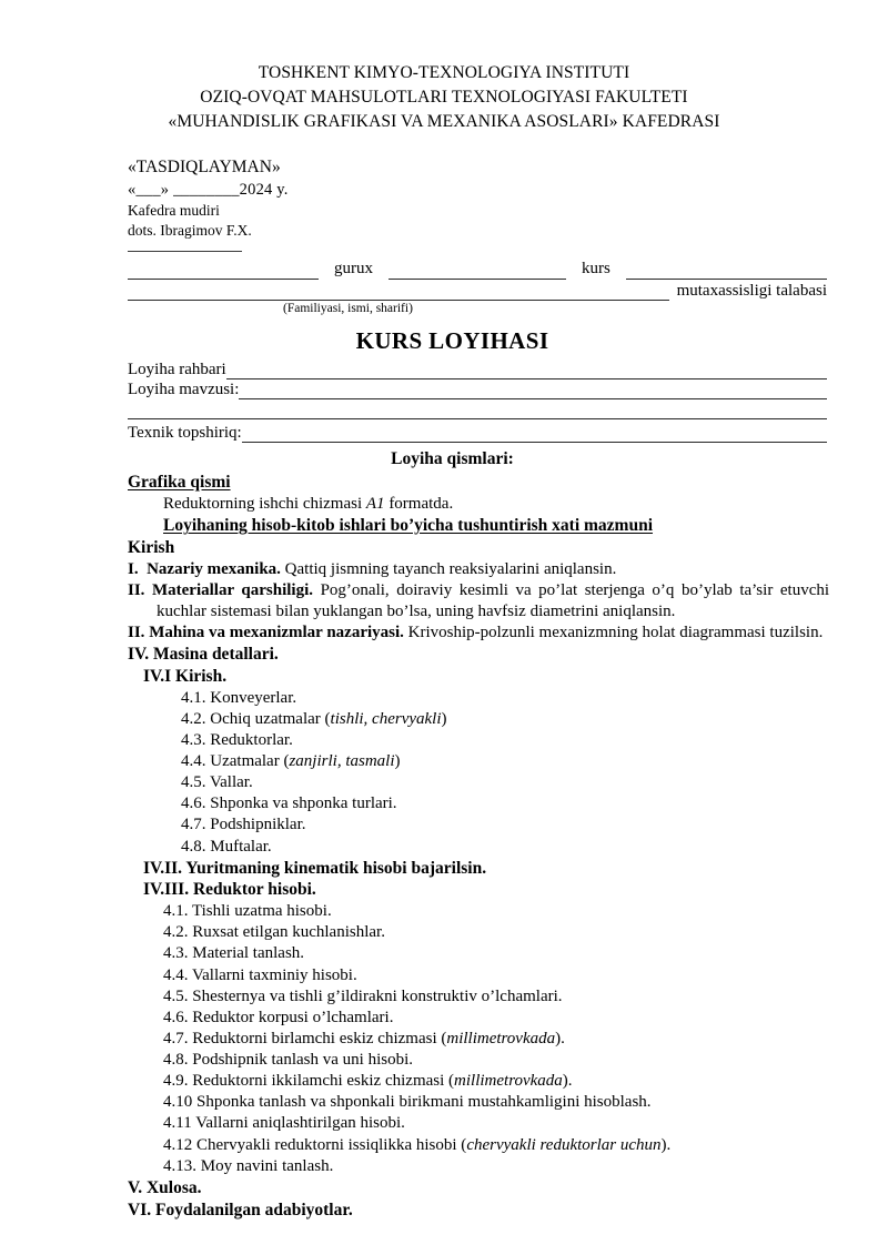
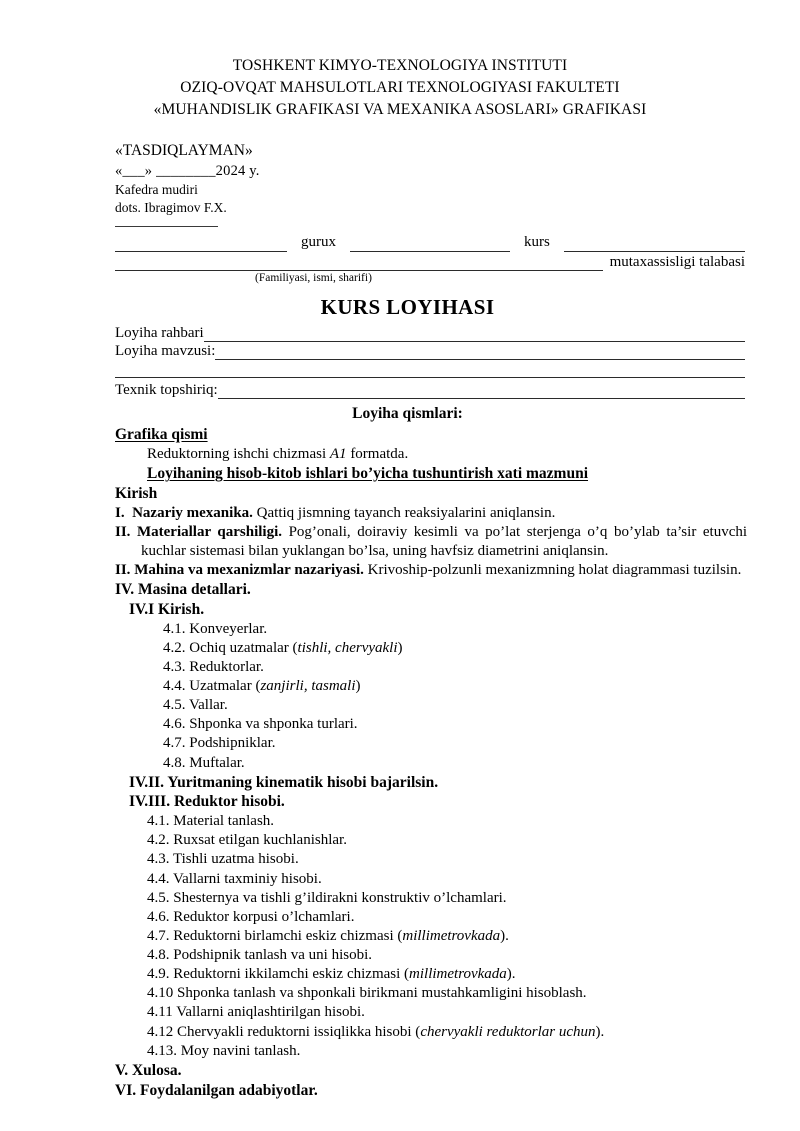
  TOSHKENT KIMYO-TEXNOLOGIYA INSTITUTI
  OZIQ-OVQAT MAHSULOTLARI TEXNOLOGIYASI FAKULTETI
- «MUHANDISLIK GRAFIKASI VA MEXANIKA ASOSLARI» KAFEDRASI
+ «MUHANDISLIK GRAFIKASI VA MEXANIKA ASOSLARI» GRAFIKASI
  «TASDIQLAYMAN»
  «___» ________2024 y.
  Kafedra mudiri
  dots. Ibragimov F.X.
  gurux
  kurs
  mutaxassisligi talabasi
  (Familiyasi, ismi, sharifi)
  KURS LOYIHASI
  Loyiha rahbari
  Loyiha mavzusi:
  Texnik topshiriq:
  Loyiha qismlari:
  Grafika qismi
  Reduktorning ishchi chizmasi A1 formatda.
  Loyihaning hisob-kitob ishlari bo’yicha tushuntirish xati mazmuni
  Kirish
  I. Nazariy mexanika. Qattiq jismning tayanch reaksiyalarini aniqlansin.
  II. Materiallar qarshiligi. Pog’onali, doiraviy kesimli va po’lat sterjenga o’q bo’ylab ta’sir etuvchi kuchlar sistemasi bilan yuklangan bo’lsa, uning havfsiz diametrini aniqlansin.
  II. Mahina va mexanizmlar nazariyasi. Krivoship-polzunli mexanizmning holat diagrammasi tuzilsin.
  IV. Masina detallari.
  IV.I Kirish.
  4.1. Konveyerlar.
  4.2. Ochiq uzatmalar (tishli, chervyakli)
  4.3. Reduktorlar.
  4.4. Uzatmalar (zanjirli, tasmali)
  4.5. Vallar.
  4.6. Shponka va shponka turlari.
  4.7. Podshipniklar.
  4.8. Muftalar.
  IV.II. Yuritmaning kinematik hisobi bajarilsin.
  IV.III. Reduktor hisobi.
- 4.1. Tishli uzatma hisobi.
+ 4.1. Material tanlash.
  4.2. Ruxsat etilgan kuchlanishlar.
- 4.3. Material tanlash.
+ 4.3. Tishli uzatma hisobi.
  4.4. Vallarni taxminiy hisobi.
  4.5. Shesternya va tishli g’ildirakni konstruktiv o’lchamlari.
  4.6. Reduktor korpusi o’lchamlari.
  4.7. Reduktorni birlamchi eskiz chizmasi (millimetrovkada).
  4.8. Podshipnik tanlash va uni hisobi.
  4.9. Reduktorni ikkilamchi eskiz chizmasi (millimetrovkada).
  4.10 Shponka tanlash va shponkali birikmani mustahkamligini hisoblash.
  4.11 Vallarni aniqlashtirilgan hisobi.
  4.12 Chervyakli reduktorni issiqlikka hisobi (chervyakli reduktorlar uchun).
  4.13. Moy navini tanlash.
  V. Xulosa.
  VI. Foydalanilgan adabiyotlar.
